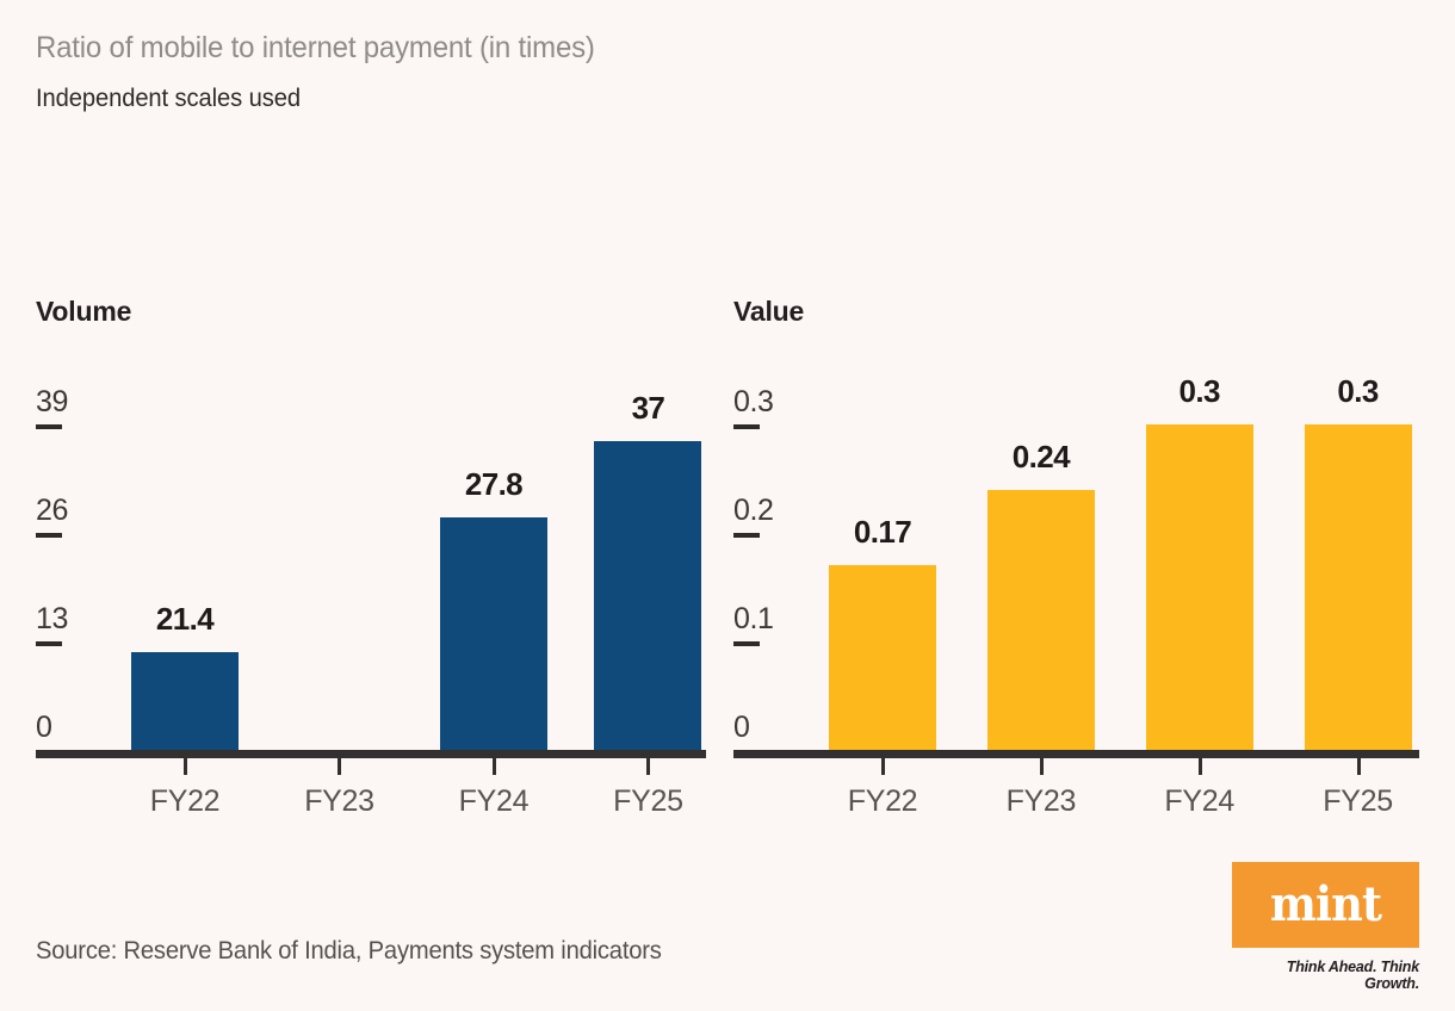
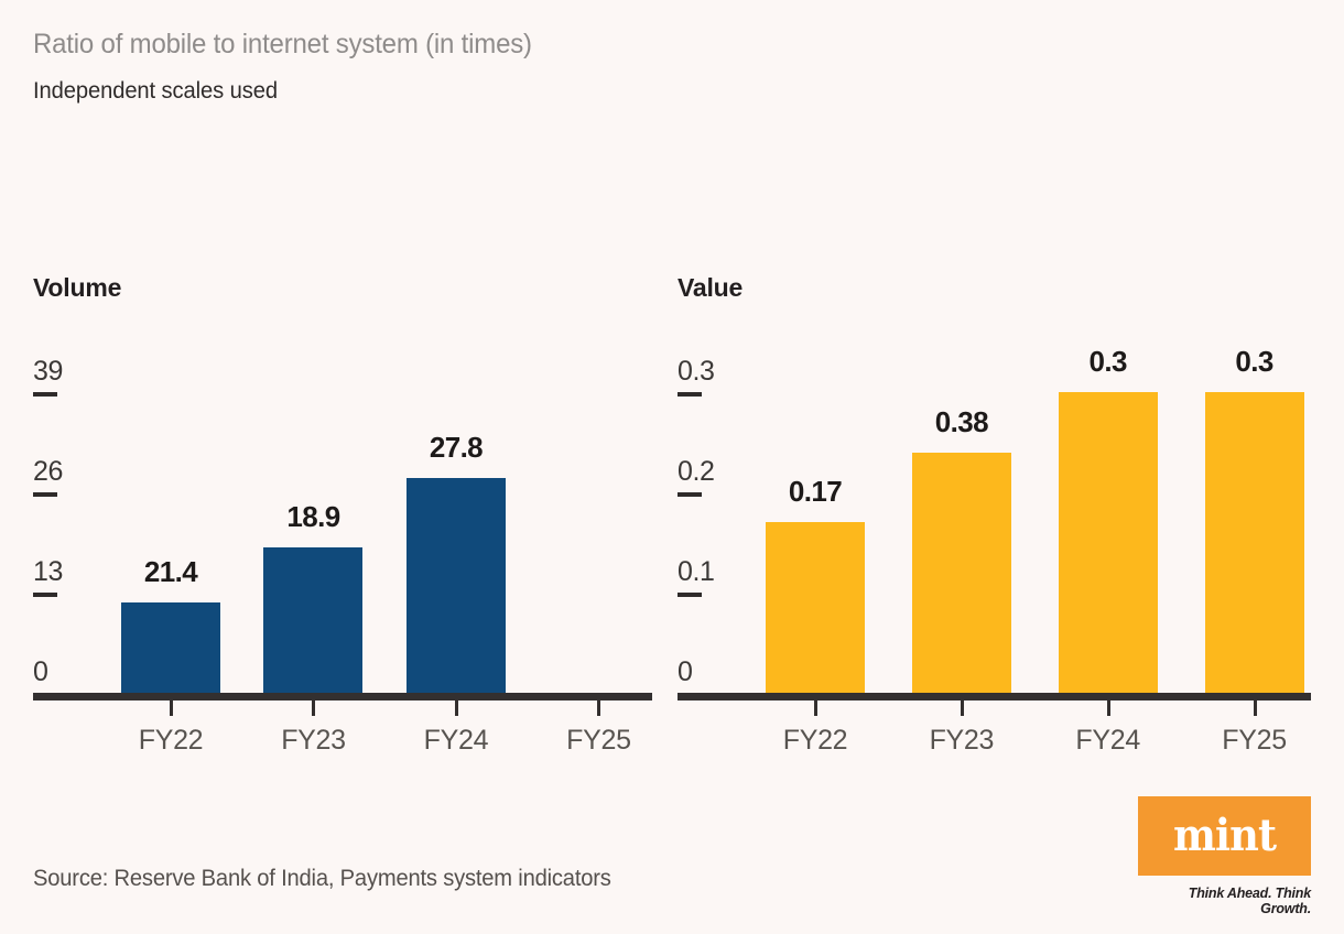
- Ratio of mobile to internet payment (in times)
+ Ratio of mobile to internet system (in times)
  Independent scales used
  Volume
  0
  13
  26
  39
  21.4
+ 18.9
  27.8
- 37
  FY22
  FY23
  FY24
  FY25
  Value
  0
  0.1
  0.2
  0.3
  0.17
- 0.24
+ 0.38
  0.3
  0.3
  FY22
  FY23
  FY24
  FY25
  Source: Reserve Bank of India, Payments system indicators
  mint
  Think Ahead. Think Growth.
